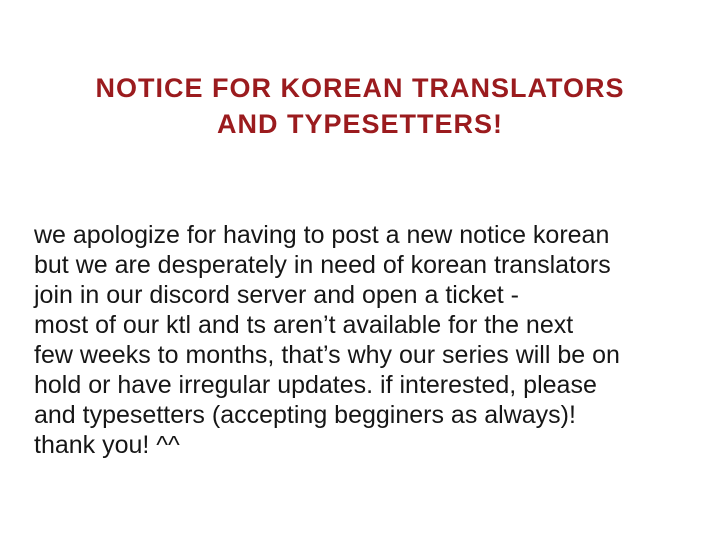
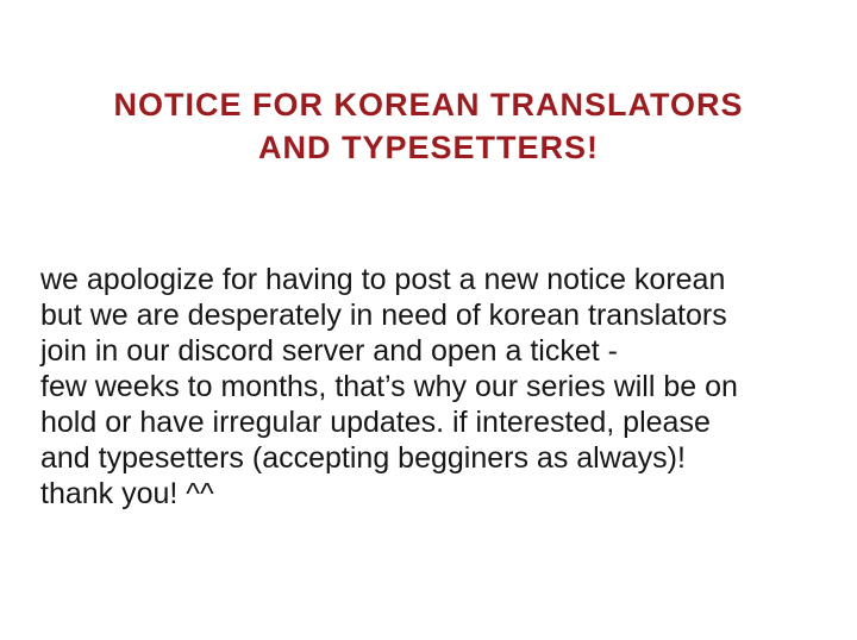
  NOTICE FOR KOREAN TRANSLATORS
  AND TYPESETTERS!
  we apologize for having to post a new notice korean
  but we are desperately in need of korean translators
  join in our discord server and open a ticket -
- most of our ktl and ts aren’t available for the next
  few weeks to months, that’s why our series will be on
  hold or have irregular updates. if interested, please
  and typesetters (accepting begginers as always)!
  thank you! ^^
